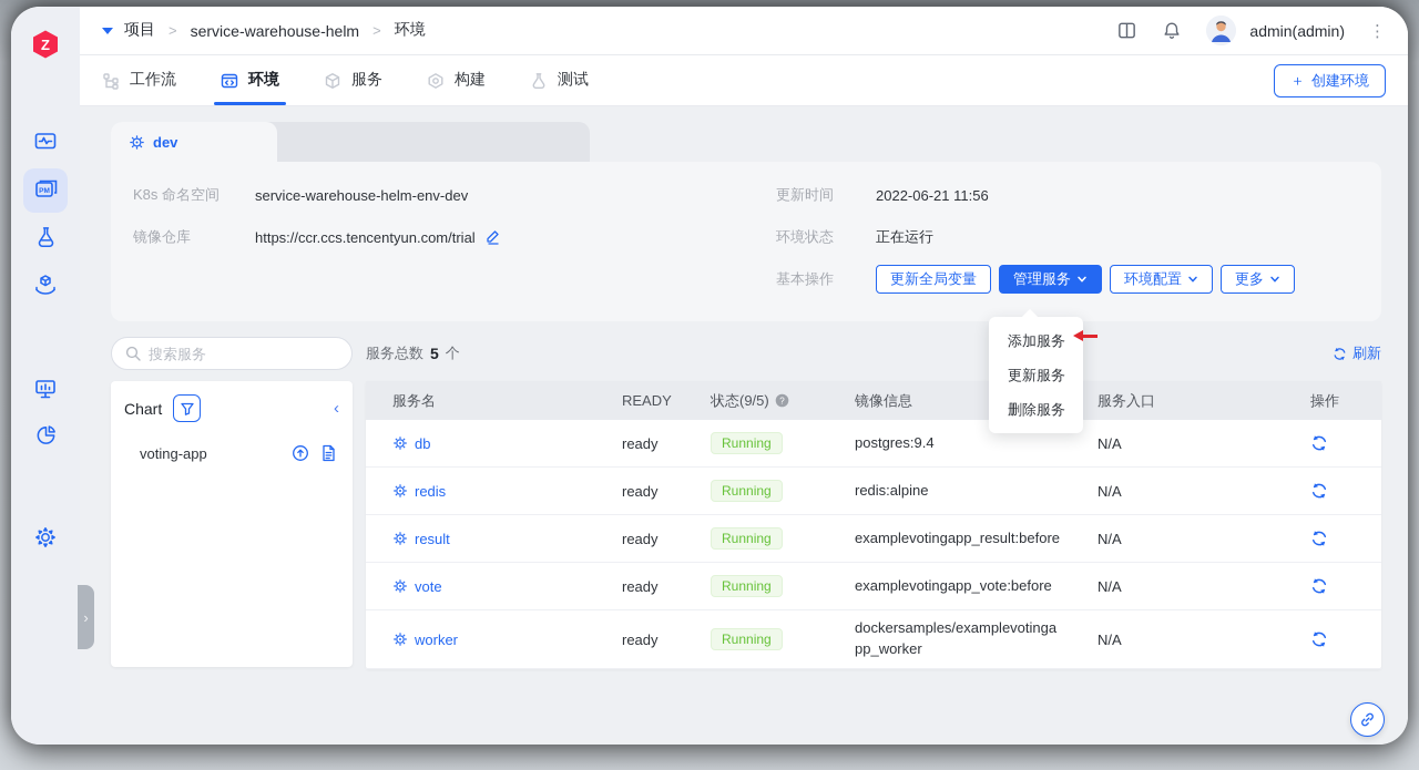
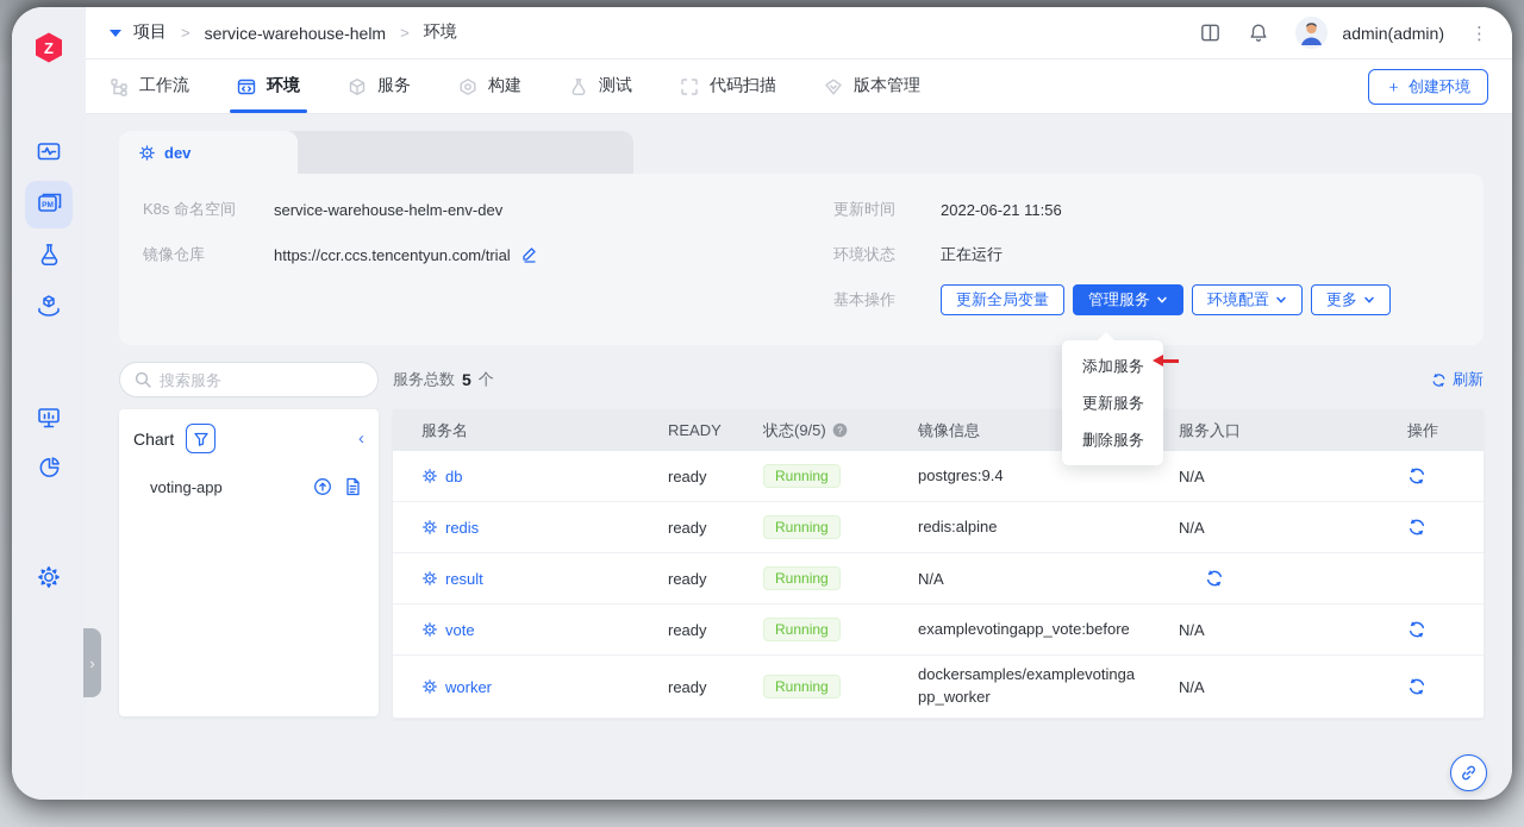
  Z
  ›
  项目
  >
  service-warehouse-helm
  >
  环境
  admin(admin)
  ⋮
  工作流
  环境
  服务
  构建
  测试
+ 代码扫描
+ 版本管理
  ＋
  创建环境
  dev
  K8s 命名空间
  service-warehouse-helm-env-dev
  镜像仓库
  https://ccr.ccs.tencentyun.com/trial
  更新时间
  2022-06-21 11:56
  环境状态
  正在运行
  基本操作
  更新全局变量
  管理服务
  环境配置
  更多
  搜索服务
  服务总数
  5
  个
  刷新
  Chart
  ‹
  voting-app
  服务名
  READY
  状态(9/5)
  ?
  镜像信息
  服务入口
  操作
  db
  ready
  Running
  postgres:9.4
  N/A
  redis
  ready
  Running
  redis:alpine
  N/A
  result
  ready
  Running
- examplevotingapp_result:before
  N/A
  vote
  ready
  Running
  examplevotingapp_vote:before
  N/A
  worker
  ready
  Running
  dockersamples/examplevotingapp_worker
  N/A
  添加服务
  更新服务
  删除服务
